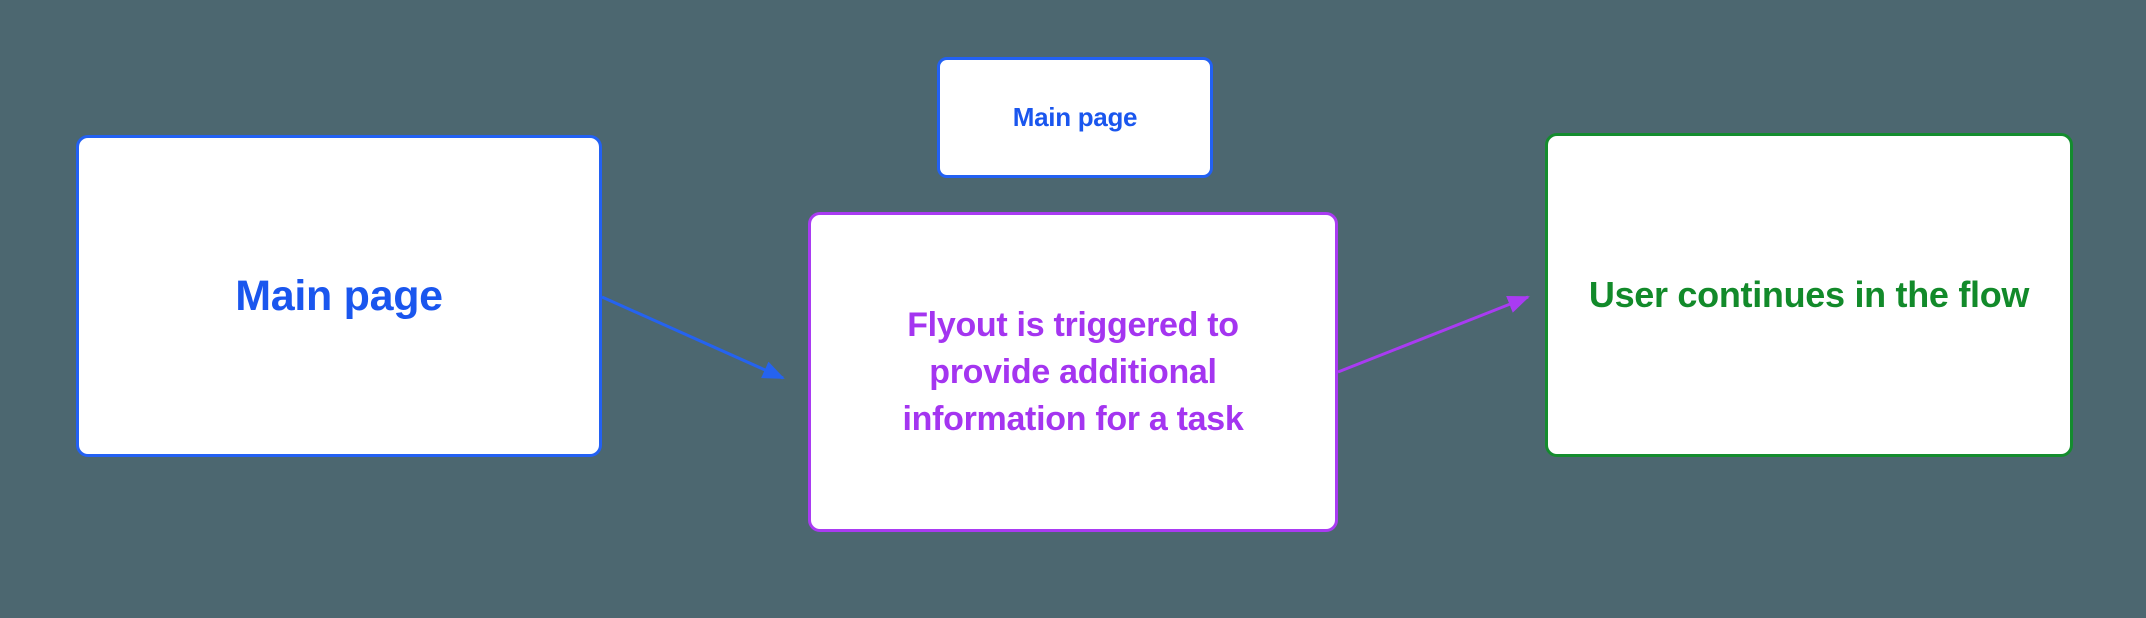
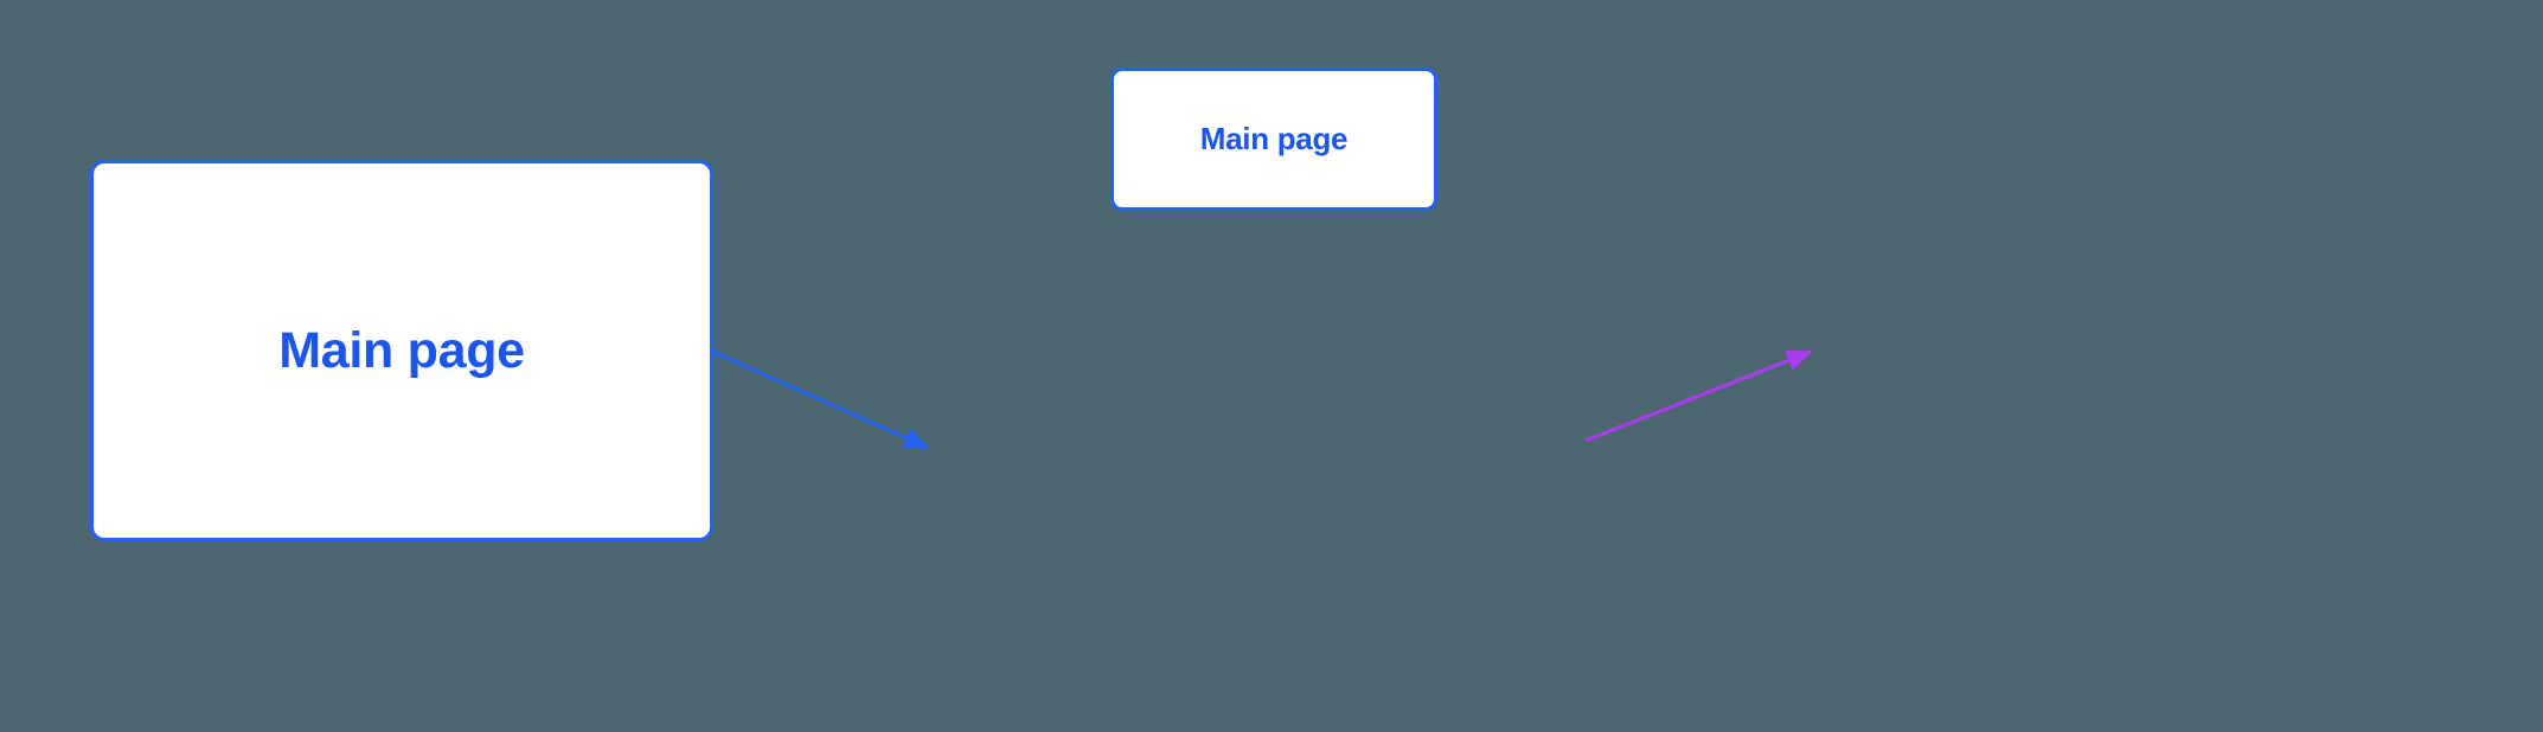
  Main page
  Main page
- Flyout is triggered to
- provide additional
- information for a task
- User continues in the flow
